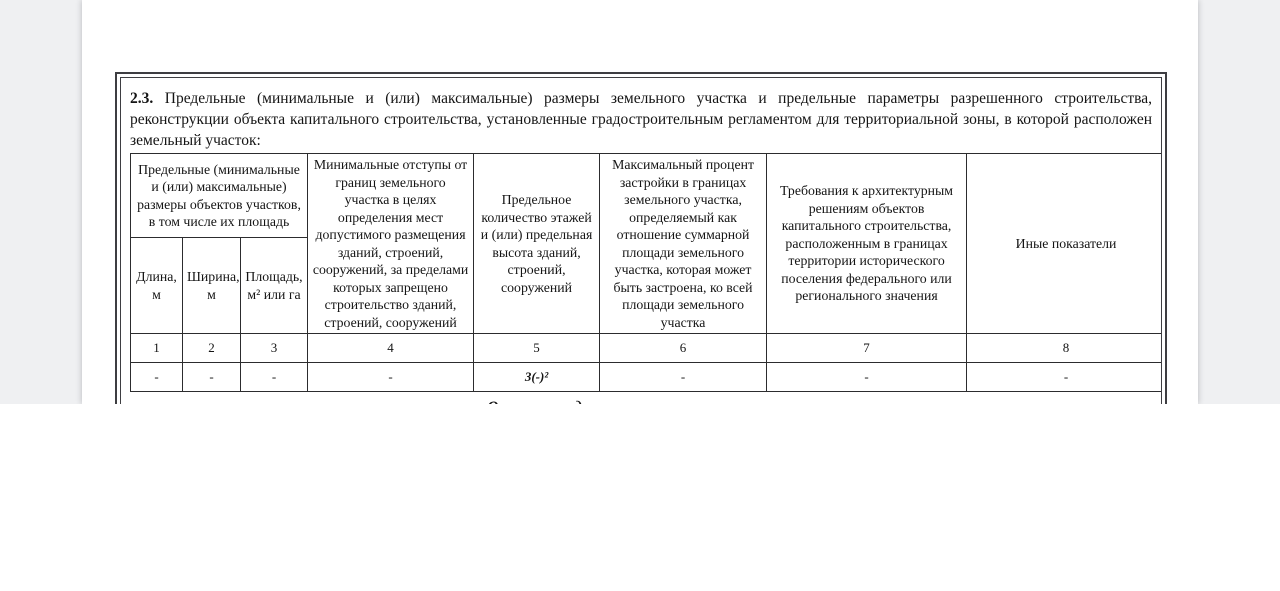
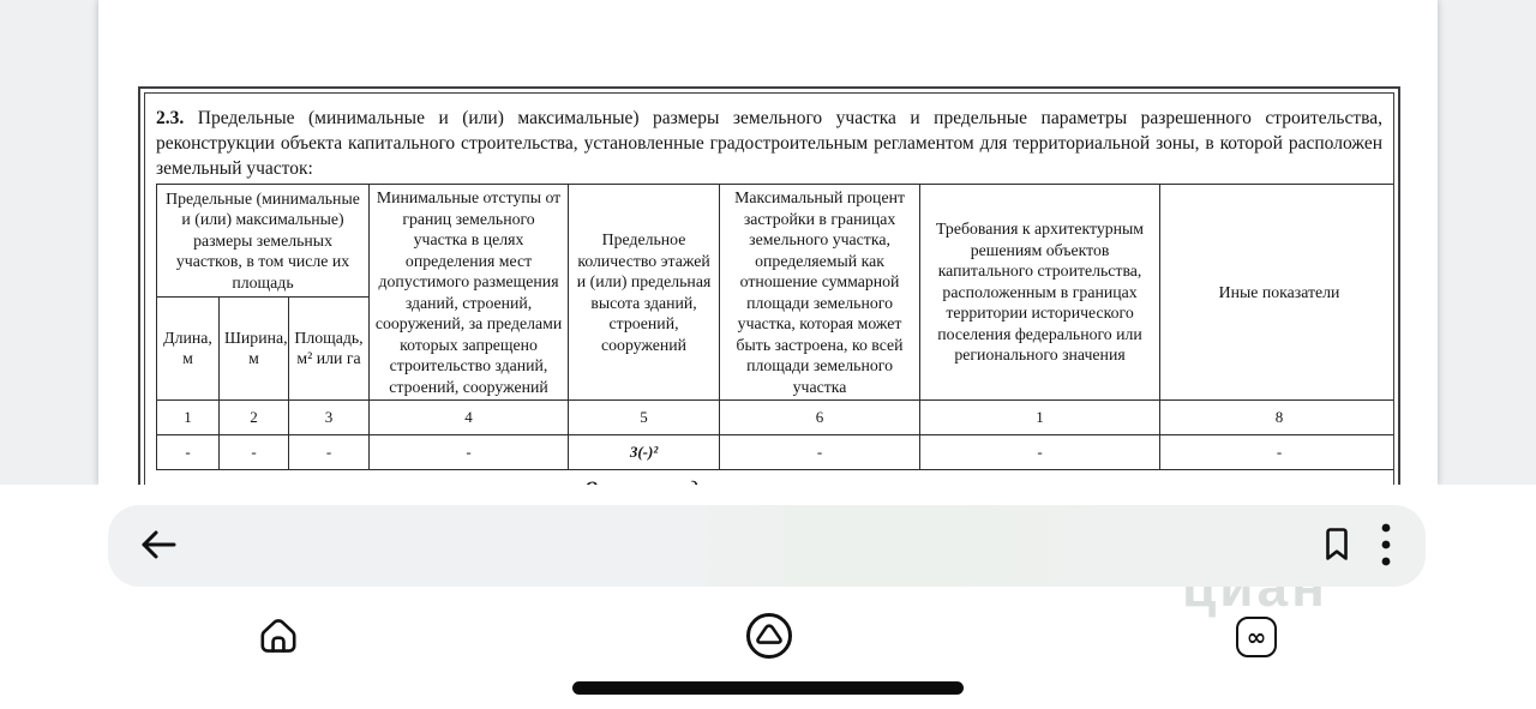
  2.3. Предельные (минимальные и (или) максимальные) размеры земельного участка и предельные параметры разрешенного строительства, реконструкции объекта капитального строительства, установленные градостроительным регламентом для территориальной зоны, в которой расположен земельный участок:
- Предельные (минимальные и (или) максимальные) размеры объектов участков, в том числе их площадь	Минимальные отступы от границ земельного участка в целях определения мест допустимого размещения зданий, строений, сооружений, за пределами которых запрещено строительство зданий, строений, сооружений	Предельное количество этажей и (или) предельная высота зданий, строений, сооружений	Максимальный процент застройки в границах земельного участка, определяемый как отношение суммарной площади земельного участка, которая может быть застроена, ко всей площади земельного участка	Требования к архитектурным решениям объектов капитального строительства, расположенным в границах территории исторического поселения федерального или регионального значения	Иные показатели
+ Предельные (минимальные и (или) максимальные) размеры земельных участков, в том числе их площадь	Минимальные отступы от границ земельного участка в целях определения мест допустимого размещения зданий, строений, сооружений, за пределами которых запрещено строительство зданий, строений, сооружений	Предельное количество этажей и (или) предельная высота зданий, строений, сооружений	Максимальный процент застройки в границах земельного участка, определяемый как отношение суммарной площади земельного участка, которая может быть застроена, ко всей площади земельного участка	Требования к архитектурным решениям объектов капитального строительства, расположенным в границах территории исторического поселения федерального или регионального значения	Иные показатели
  Длина, м	Ширина, м	Площадь, м² или га
- 1	2	3	4	5	6	7	8
+ 1	2	3	4	5	6	1	8
  -	-	-	-	3(-)²	-	-	-
+ циан
+ ∞
